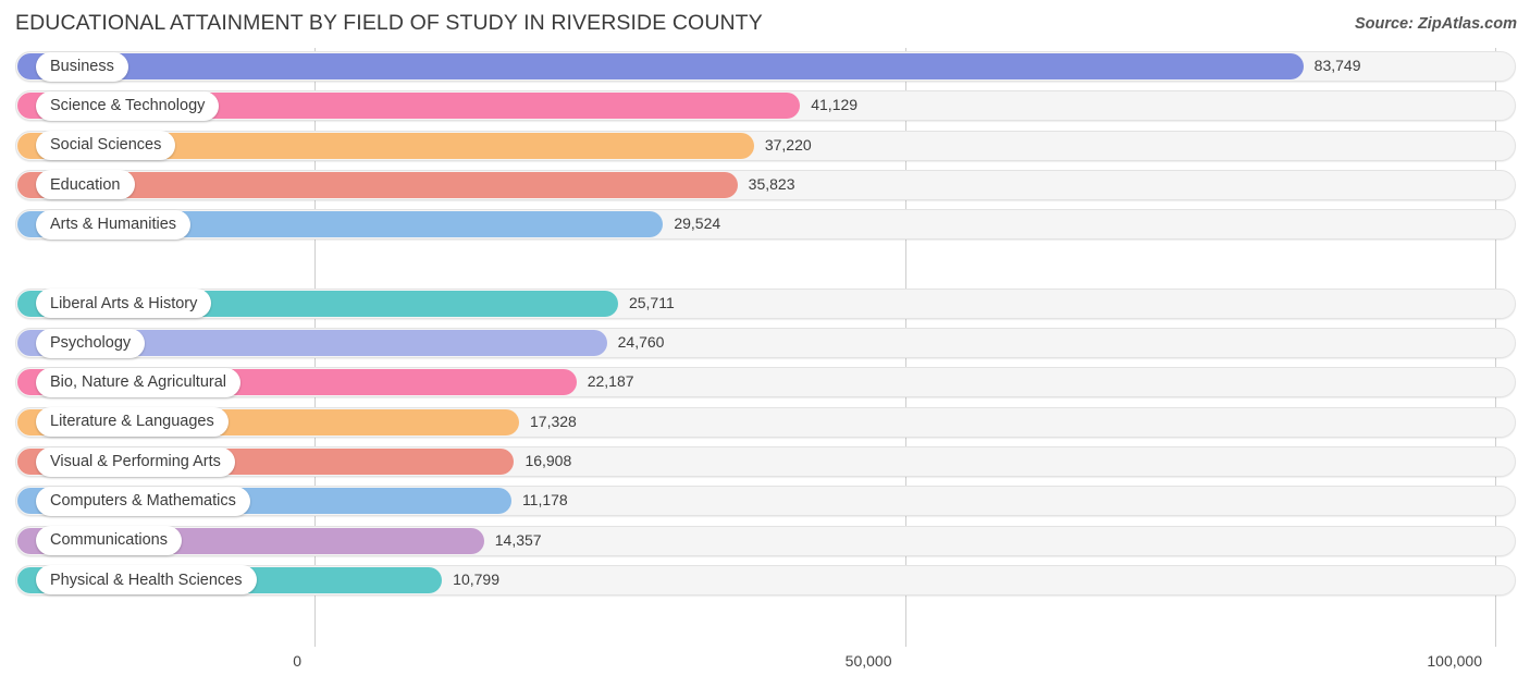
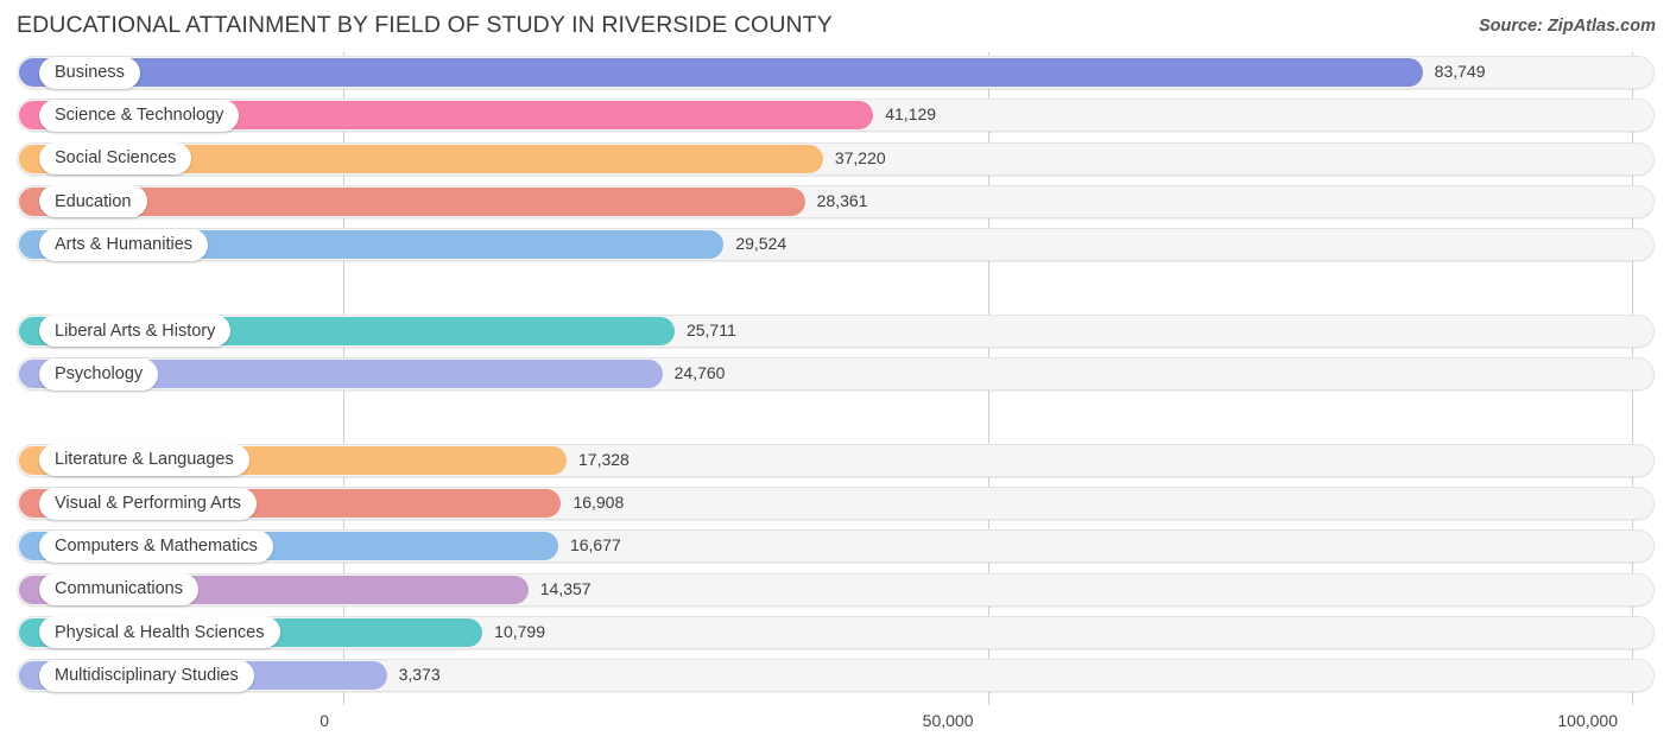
  EDUCATIONAL ATTAINMENT BY FIELD OF STUDY IN RIVERSIDE COUNTY
  Source: ZipAtlas.com
  Business
  83,749
  Science & Technology
  41,129
  Social Sciences
  37,220
  Education
- 35,823
+ 28,361
  Arts & Humanities
  29,524
  Liberal Arts & History
  25,711
  Psychology
  24,760
- Bio, Nature & Agricultural
- 22,187
  Literature & Languages
  17,328
  Visual & Performing Arts
  16,908
  Computers & Mathematics
- 11,178
+ 16,677
  Communications
  14,357
  Physical & Health Sciences
  10,799
+ Multidisciplinary Studies
+ 3,373
  0
  50,000
  100,000
